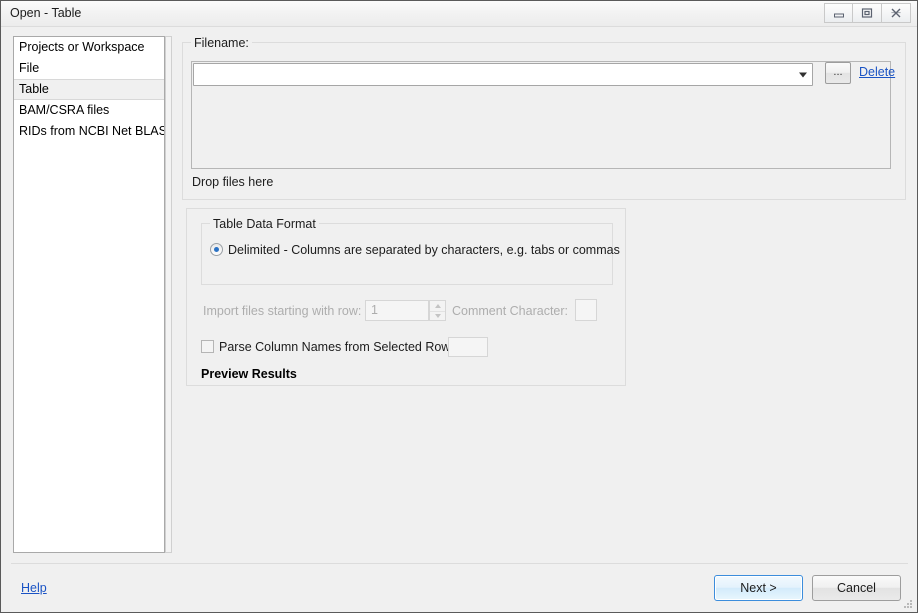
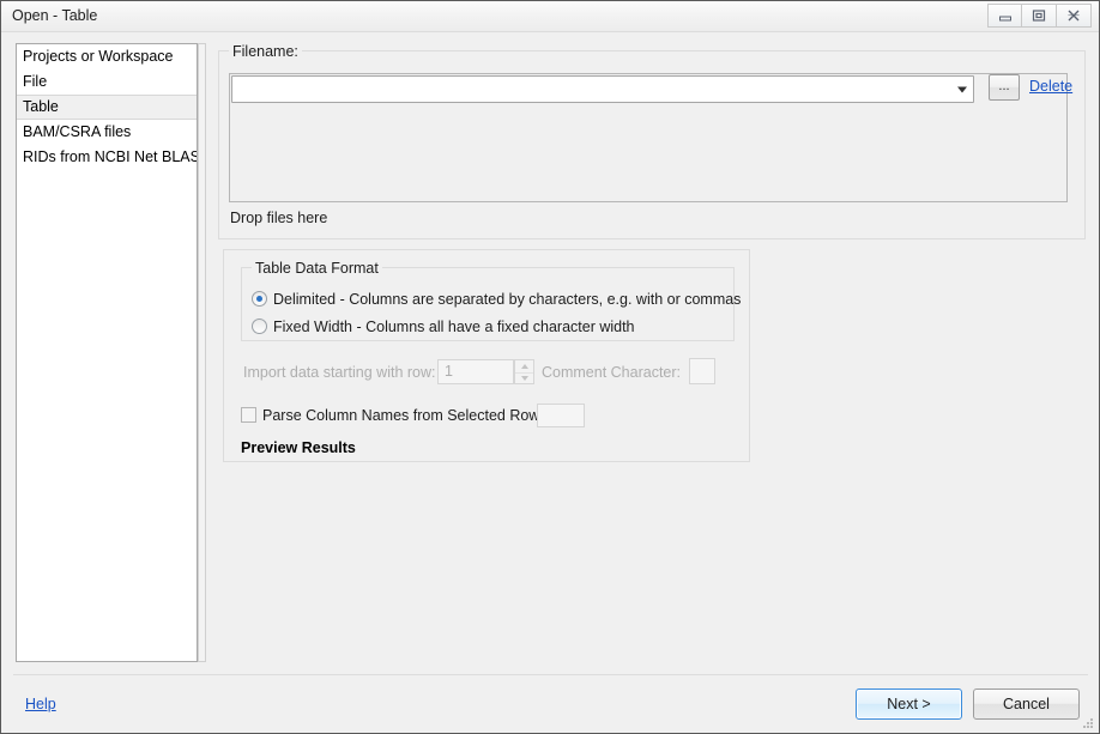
  Open - Table
  Projects or Workspace
  File
  Table
  BAM/CSRA files
  RIDs from NCBI Net BLAS
  Filename:
  ...
  Delete
  Drop files here
  Table Data Format
- Delimited - Columns are separated by characters, e.g. tabs or commas
+ Delimited - Columns are separated by characters, e.g. with or commas
+ Fixed Width - Columns all have a fixed character width
- Import files starting with row:
+ Import data starting with row:
  1
  Comment Character:
  Parse Column Names from Selected Row
  Preview Results
  Help
  Next >
  Cancel
